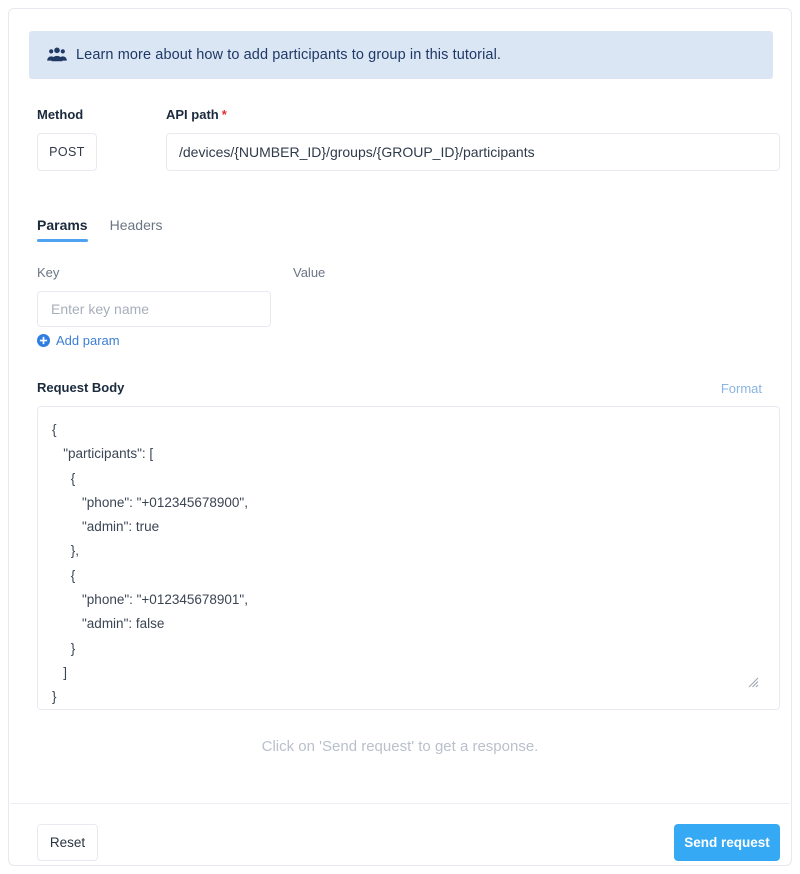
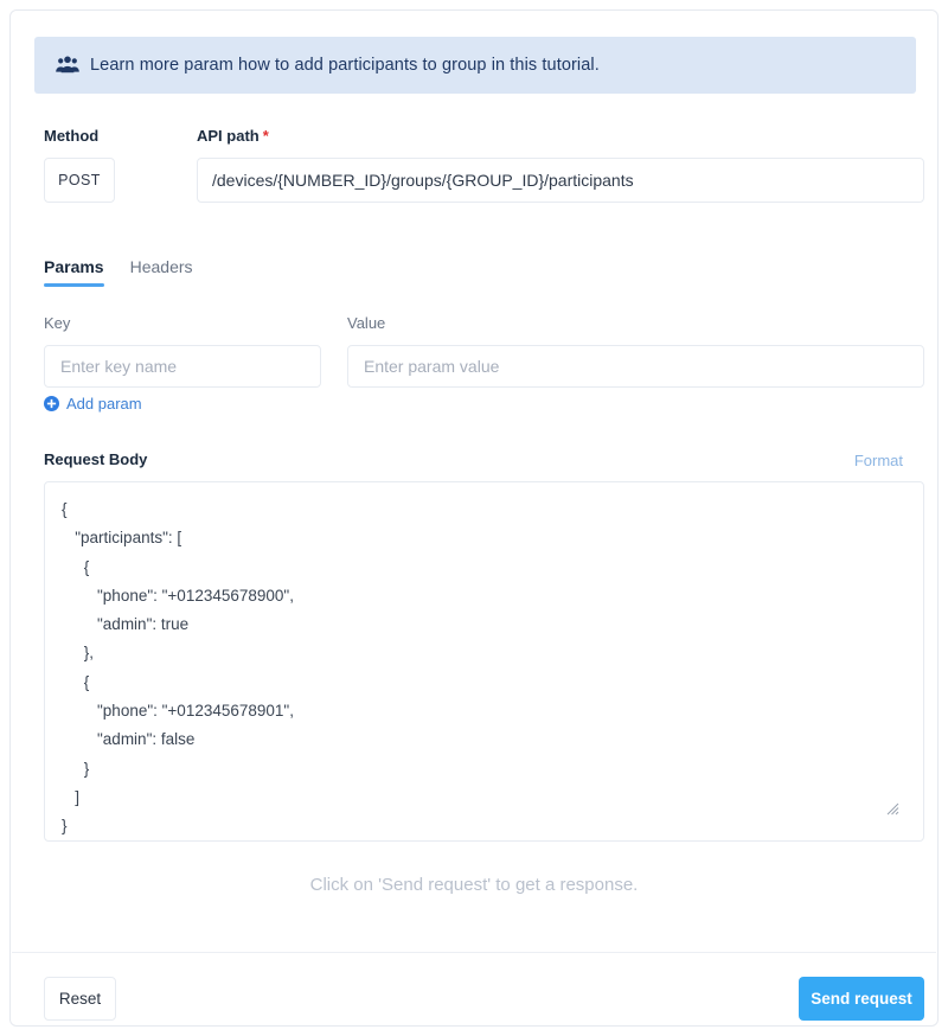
- Learn more about how to add participants to group in this tutorial.
+ Learn more param how to add participants to group in this tutorial.
  Method
  POST
  API path *
  /devices/{NUMBER_ID}/groups/{GROUP_ID}/participants
  Params
  Headers
  Key
  Value
  Enter key name
+ Enter param value
  Add param
  Request Body
  Format
  {
  "participants": [
  {
  "phone": "+012345678900",
  "admin": true
  },
  {
  "phone": "+012345678901",
  "admin": false
  }
  ]
  Click on 'Send request' to get a response.
  Reset
  Send request
